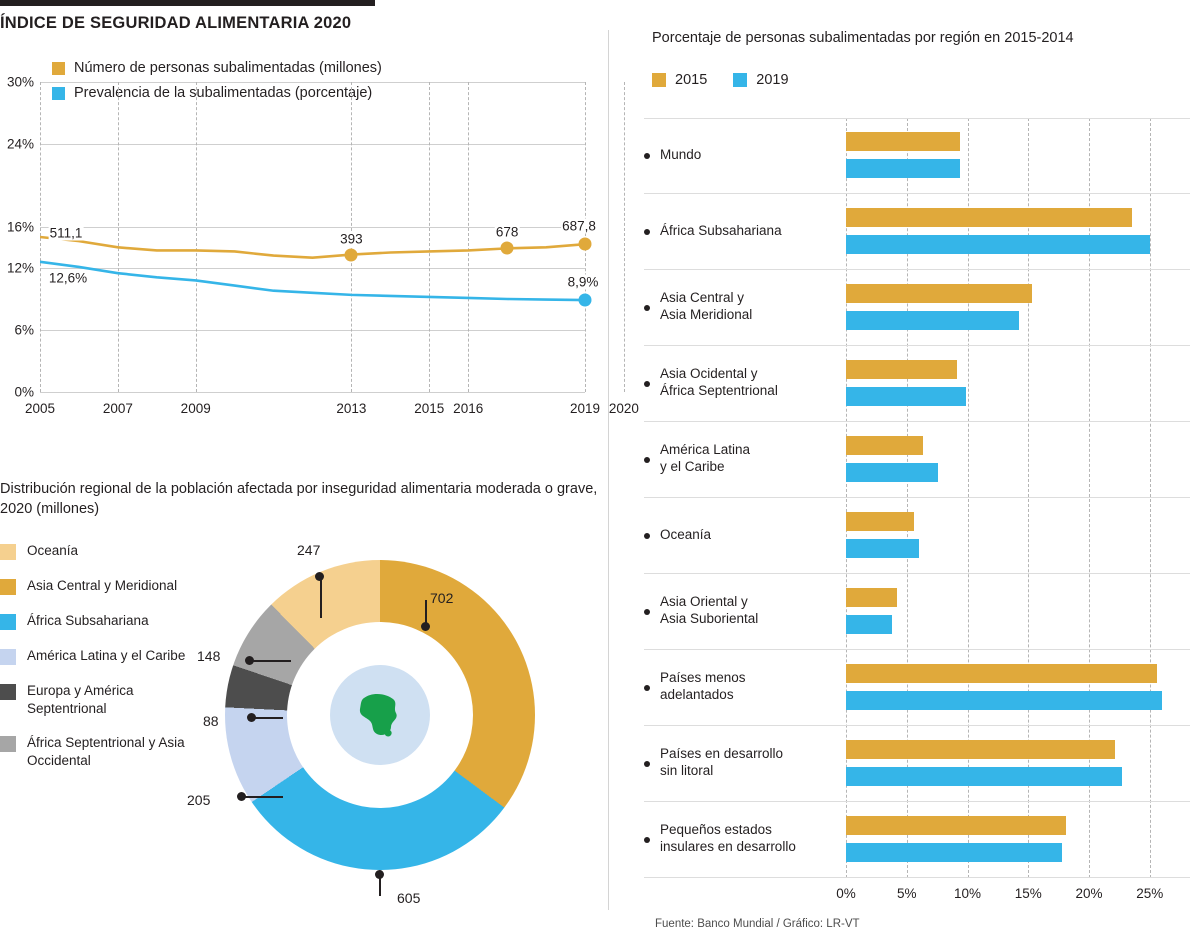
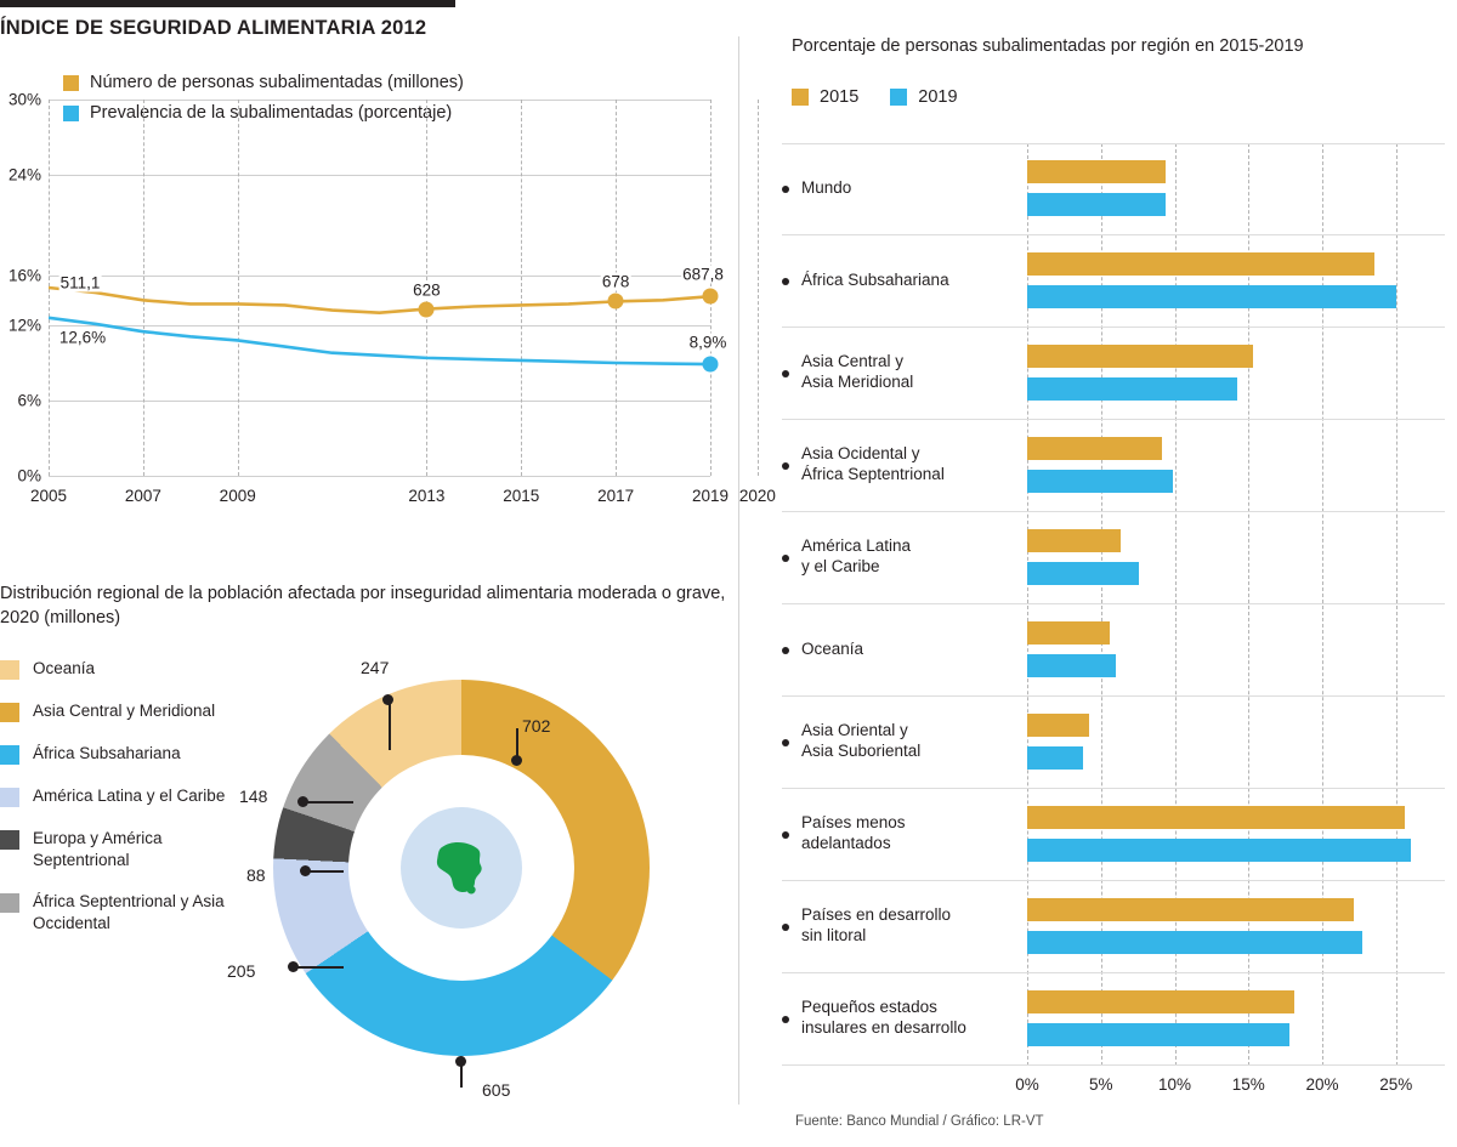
- ÍNDICE DE SEGURIDAD ALIMENTARIA 2020
+ ÍNDICE DE SEGURIDAD ALIMENTARIA 2012
  Número de personas subalimentadas (millones)
  Prevalencia de la subalimentadas (porcentaje)
  0%
  6%
  12%
  16%
  24%
  30%
  2005
  2007
  2009
  2020
  2013
  2015
- 2016
+ 2017
  2019
  511,1
- 393
+ 628
  678
  687,8
  12,6%
  8,9%
  Distribución regional de la población afectada por inseguridad alimentaria moderada o grave, 2020 (millones)
  Oceanía
  Asia Central y Meridional
  África Subsahariana
  América Latina y el Caribe
  Europa y América Septentrional
  África Septentrional y Asia Occidental
  702
  605
  205
  88
  148
  247
- Porcentaje de personas subalimentadas por región en 2015-2014
+ Porcentaje de personas subalimentadas por región en 2015-2019
  2015
  2019
  0%
  5%
  10%
  15%
  20%
  25%
  Mundo
  África Subsahariana
  Asia Central y
  Asia Meridional
  Asia Ocidental y
  África Septentrional
  América Latina
  y el Caribe
  Oceanía
  Asia Oriental y
  Asia Suboriental
  Países menos
  adelantados
  Países en desarrollo
  sin litoral
  Pequeños estados
  insulares en desarrollo
  Fuente: Banco Mundial / Gráfico: LR-VT
